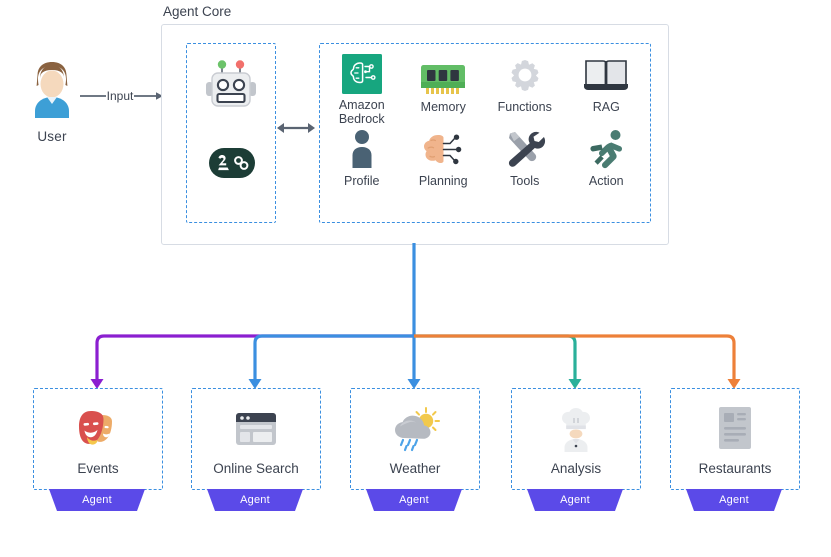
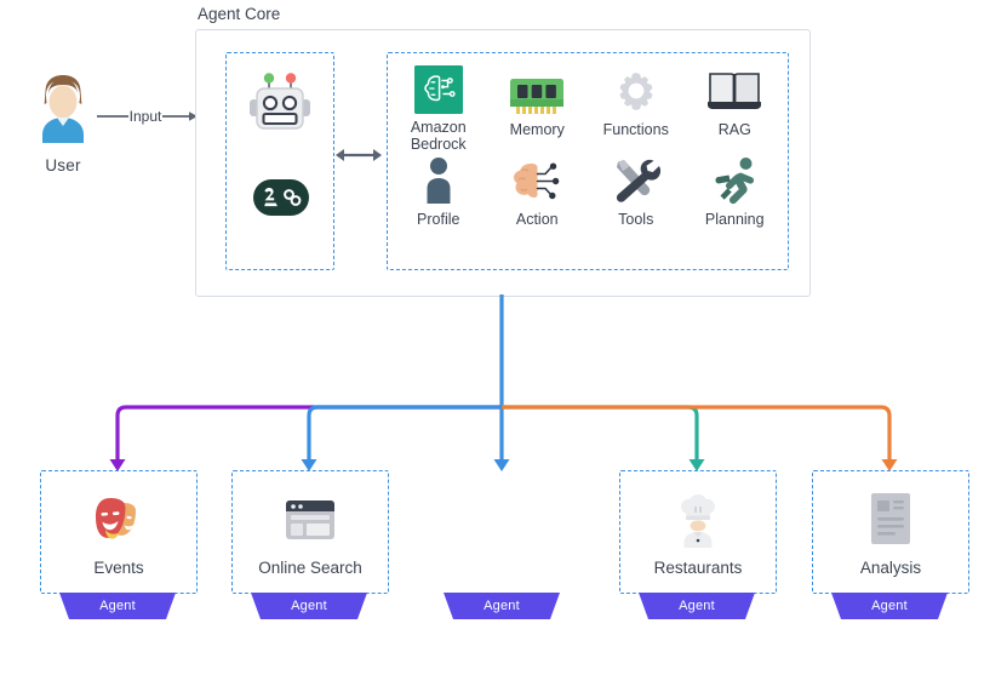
  User
  Input
  Agent Core
  Amazon
  Bedrock
  Memory
  Functions
  RAG
  Profile
- Planning
+ Action
  Tools
- Action
+ Planning
  Events
  Agent
  Online Search
  Agent
- Weather
  Agent
- Analysis
+ Restaurants
  Agent
- Restaurants
+ Analysis
  Agent
